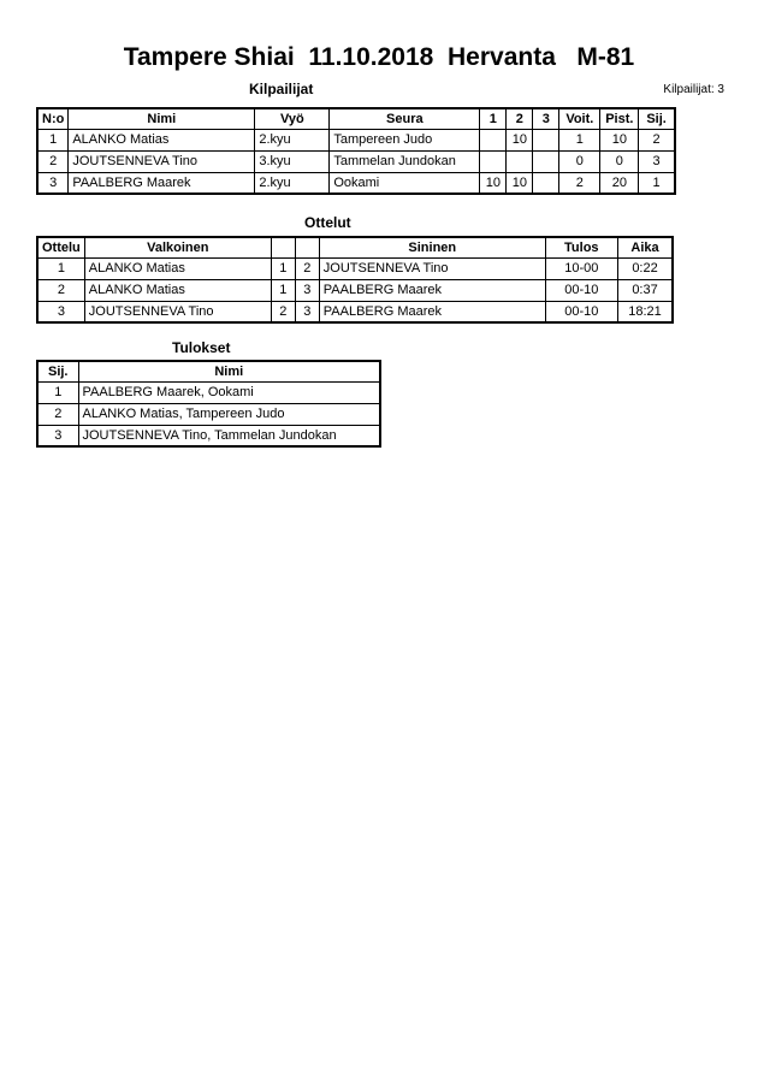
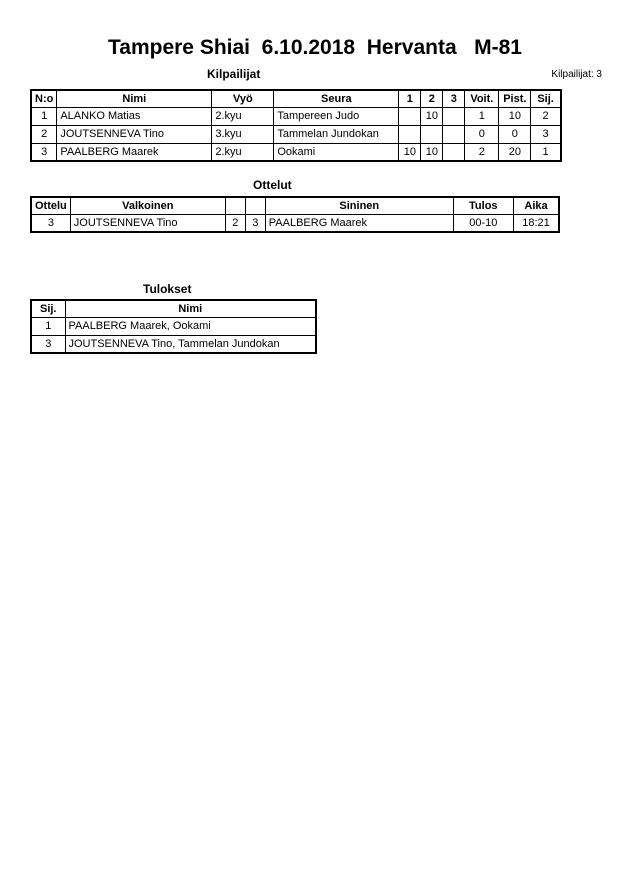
- Tampere Shiai 11.10.2018 Hervanta M-81
+ Tampere Shiai 6.10.2018 Hervanta M-81
  Kilpailijat: 3
  Kilpailijat
  N:o	Nimi	Vyö	Seura	1	2	3	Voit.	Pist.	Sij.
  1	ALANKO Matias	2.kyu	Tampereen Judo		10		1	10	2
  2	JOUTSENNEVA Tino	3.kyu	Tammelan Jundokan				0	0	3
  3	PAALBERG Maarek	2.kyu	Ookami	10	10		2	20	1
  Ottelut
  Ottelu	Valkoinen			Sininen	Tulos	Aika
- 1	ALANKO Matias	1	2	JOUTSENNEVA Tino	10-00	0:22
- 2	ALANKO Matias	1	3	PAALBERG Maarek	00-10	0:37
  3	JOUTSENNEVA Tino	2	3	PAALBERG Maarek	00-10	18:21
  Tulokset
  Sij.	Nimi
  1	PAALBERG Maarek, Ookami
- 2	ALANKO Matias, Tampereen Judo
  3	JOUTSENNEVA Tino, Tammelan Jundokan
